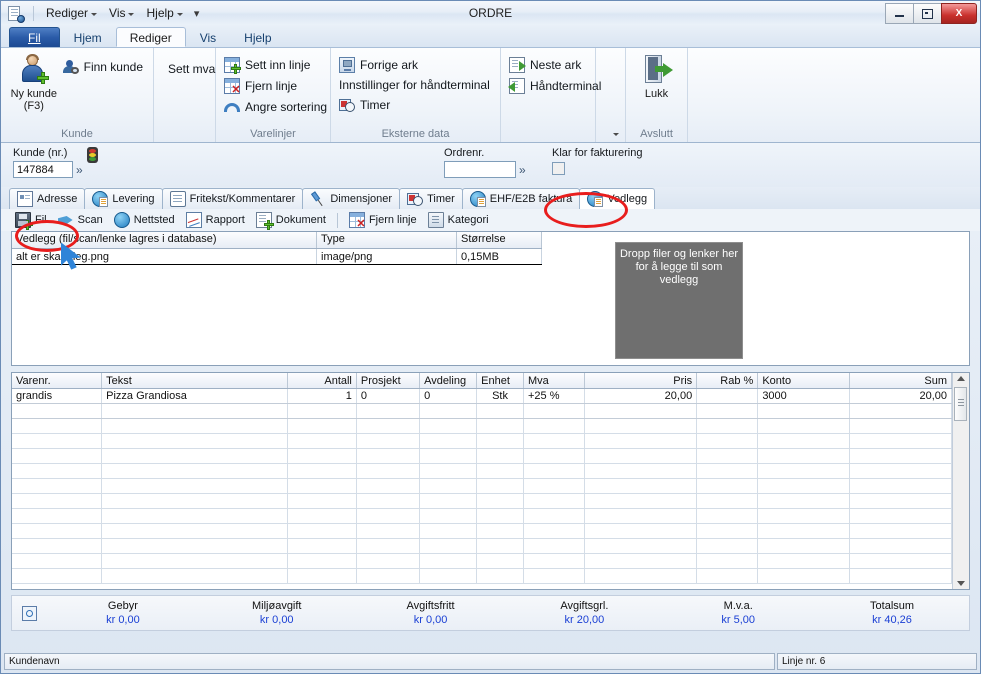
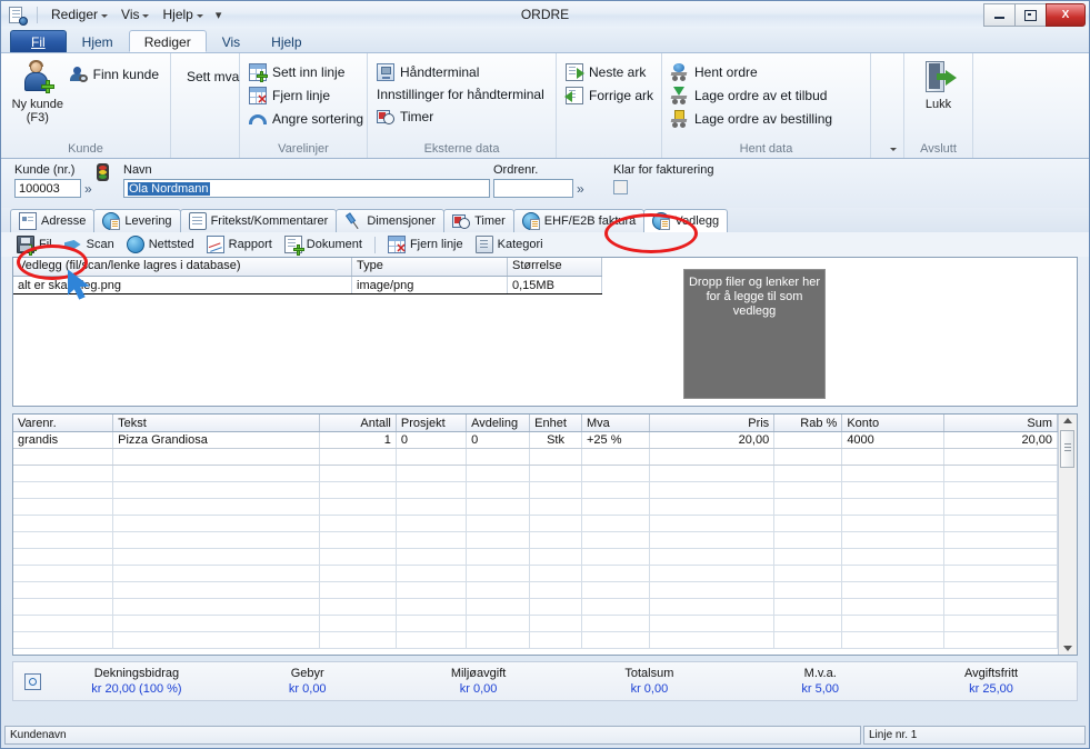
  Rediger
  Vis
  Hjelp
  ▾
  ORDRE
  X
  Fil
  Hjem
  Rediger
  Vis
  Hjelp
  Ny kunde
  (F3)
  Finn kunde
  Kunde
  Sett mva
  Sett inn linje
  ✕
  Fjern linje
  Angre sortering
  Varelinjer
- Forrige ark
+ Håndterminal
  Innstillinger for håndterminal
  Timer
  Eksterne data
  Neste ark
- Håndterminal
+ Forrige ark
+ Hent ordre
+ Lage ordre av et tilbud
+ Lage ordre av bestilling
+ Hent data
  Lukk
  Avslutt
  Kunde (nr.)
- 147884
+ 100003
  »
+ Navn
+ Ola Nordmann
  Ordrenr.
  »
  Klar for fakturering
  Adresse
  Levering
  Fritekst/Kommentarer
  Dimensjoner
  Timer
  EHF/E2B faktura
  Vedlegg
  Fil
  Scan
  Nettsted
  Rapport
  Dokument
  ✕
  Fjern linje
  Kategori
  Vedlegg (fil/scan/lenke lagres i database)
  Type
  Størrelse
  alt er skag.png
  image/png
  0,15MB
  Dropp filer og lenker her for å legge til som vedlegg
  Varenr.	Tekst	Antall	Prosjekt	Avdeling	Enhet	Mva	Pris	Rab %	Konto	Sum
- grandis	Pizza Grandiosa	1	0	0	Stk	+25 %	20,00		3000	20,00
+ grandis	Pizza Grandiosa	1	0	0	Stk	+25 %	20,00		4000	20,00
+ Dekningsbidrag
+ kr 20,00 (100 %)
  Gebyr
  kr 0,00
  Miljøavgift
  kr 0,00
- Avgiftsfritt
+ Totalsum
  kr 0,00
- Avgiftsgrl.
- kr 20,00
  M.v.a.
  kr 5,00
- Totalsum
+ Avgiftsfritt
- kr 40,26
+ kr 25,00
  Kundenavn
- Linje nr. 6
+ Linje nr. 1
